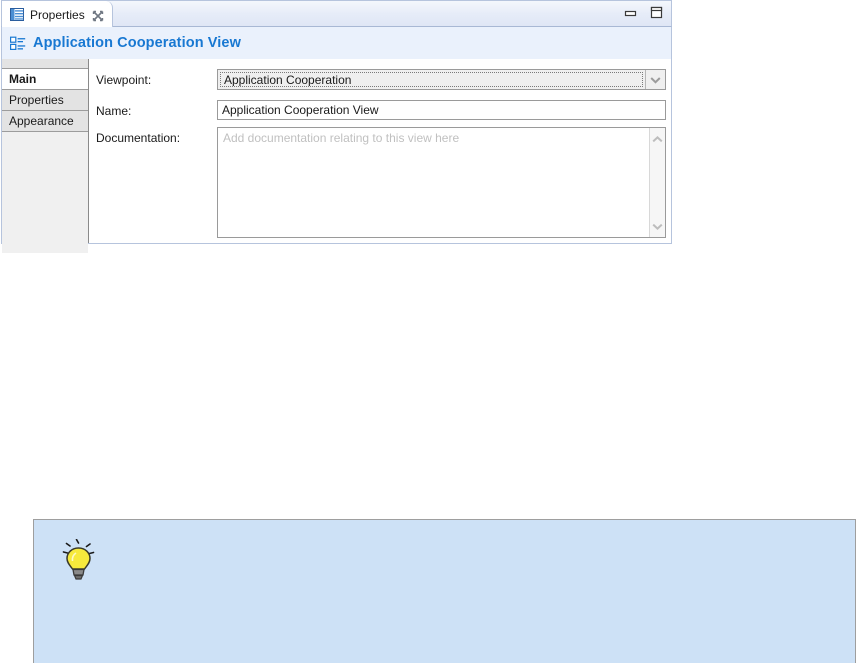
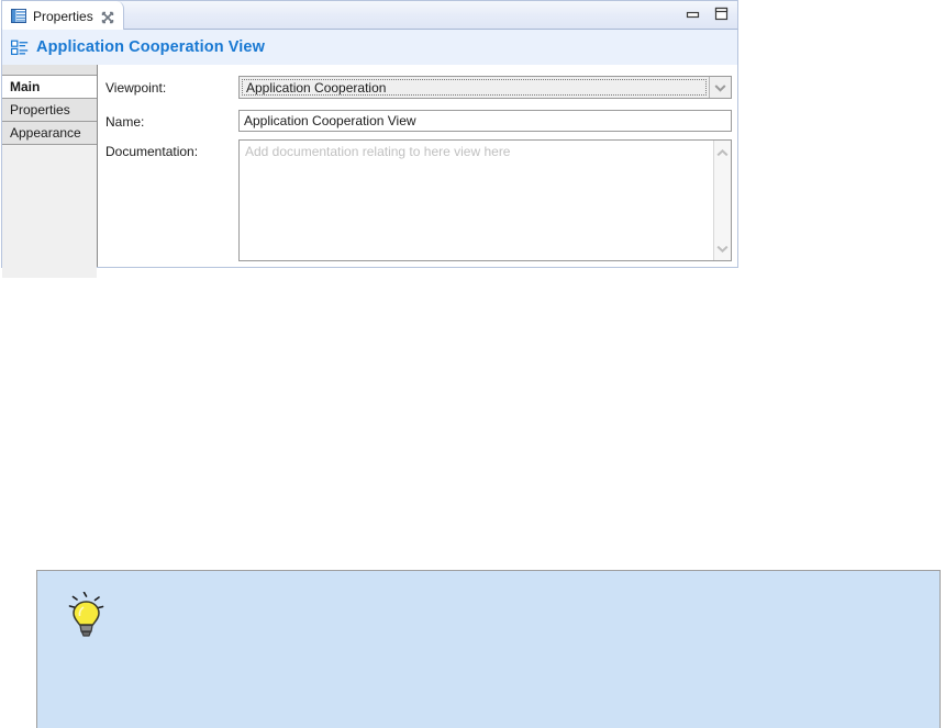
  Properties
  Application Cooperation View
  Main
  Properties
  Appearance
  Viewpoint:
  Application Cooperation
  Name:
  Application Cooperation View
  Documentation:
- Add documentation relating to this view here
+ Add documentation relating to here view here
